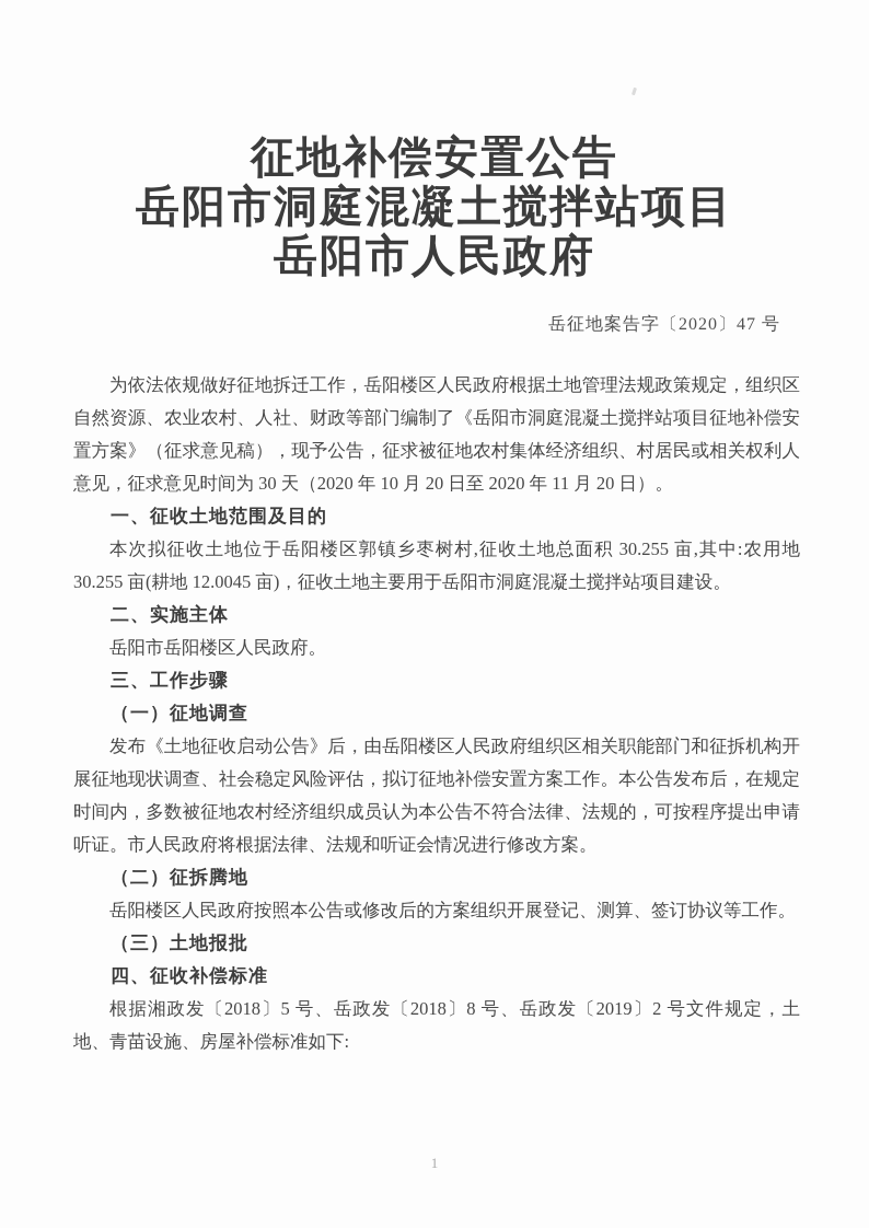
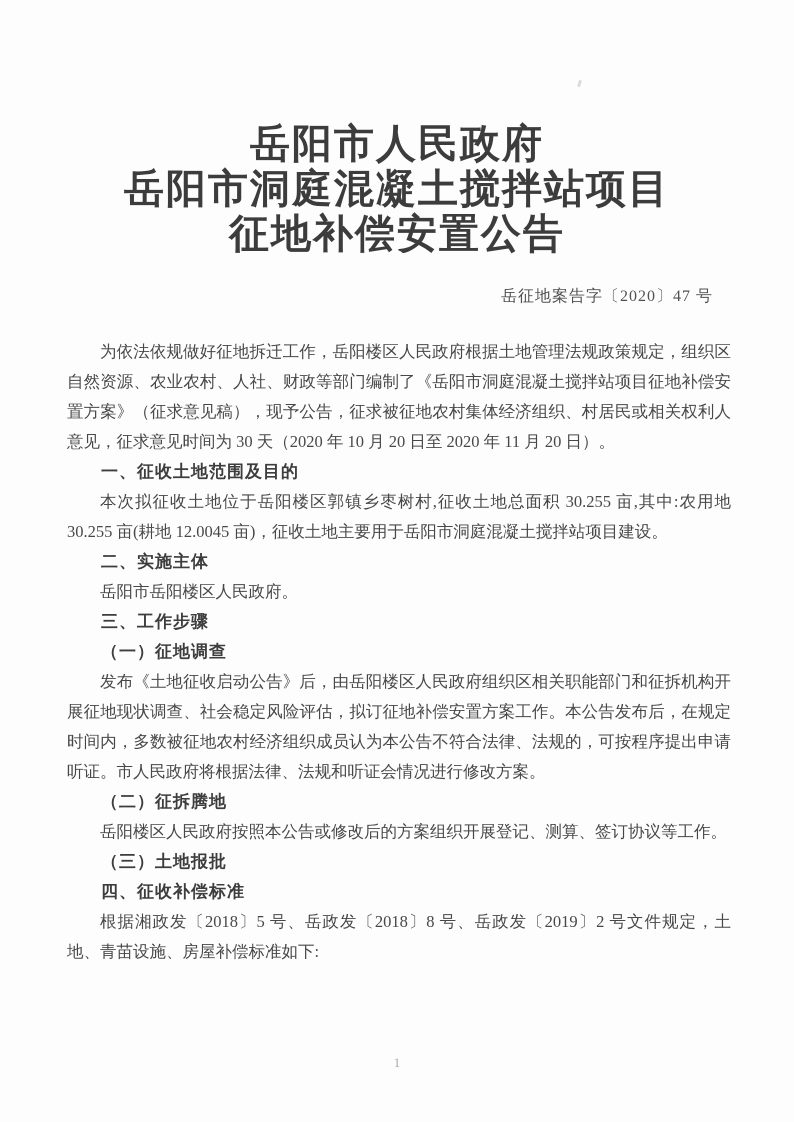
- 征地补偿安置公告
+ 岳阳市人民政府
  岳阳市洞庭混凝土搅拌站项目
- 岳阳市人民政府
+ 征地补偿安置公告
  岳征地案告字〔2020〕47 号
  为依法依规做好征地拆迁工作，岳阳楼区人民政府根据土地管理法规政策规定，组织区自然资源、农业农村、人社、财政等部门编制了《岳阳市洞庭混凝土搅拌站项目征地补偿安置方案》（征求意见稿），现予公告，征求被征地农村集体经济组织、村居民或相关权利人意见，征求意见时间为 30 天（2020 年 10 月 20 日至 2020 年 11 月 20 日）。
  一、征收土地范围及目的
  本次拟征收土地位于岳阳楼区郭镇乡枣树村,征收土地总面积 30.255 亩,其中:农用地 30.255 亩(耕地 12.0045 亩)，征收土地主要用于岳阳市洞庭混凝土搅拌站项目建设。
  二、实施主体
  岳阳市岳阳楼区人民政府。
  三、工作步骤
  （一）征地调查
  发布《土地征收启动公告》后，由岳阳楼区人民政府组织区相关职能部门和征拆机构开展征地现状调查、社会稳定风险评估，拟订征地补偿安置方案工作。本公告发布后，在规定时间内，多数被征地农村经济组织成员认为本公告不符合法律、法规的，可按程序提出申请听证。市人民政府将根据法律、法规和听证会情况进行修改方案。
  （二）征拆腾地
  岳阳楼区人民政府按照本公告或修改后的方案组织开展登记、测算、签订协议等工作。
  （三）土地报批
  四、征收补偿标准
  根据湘政发〔2018〕5 号、岳政发〔2018〕8 号、岳政发〔2019〕2 号文件规定，土地、青苗设施、房屋补偿标准如下:
  1
